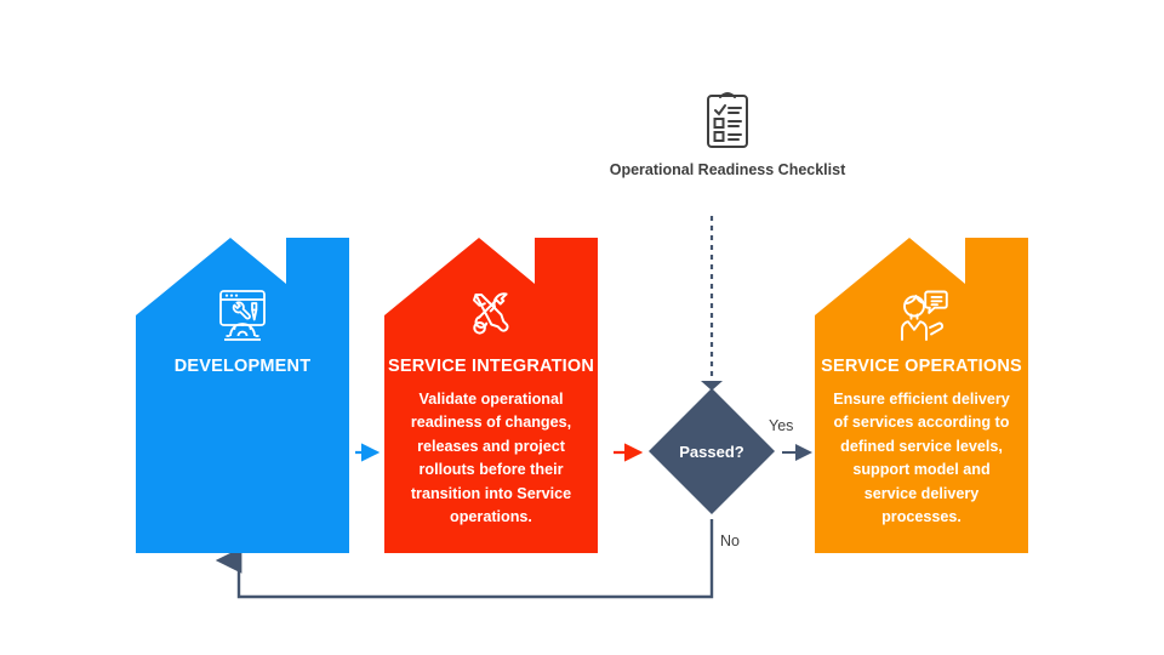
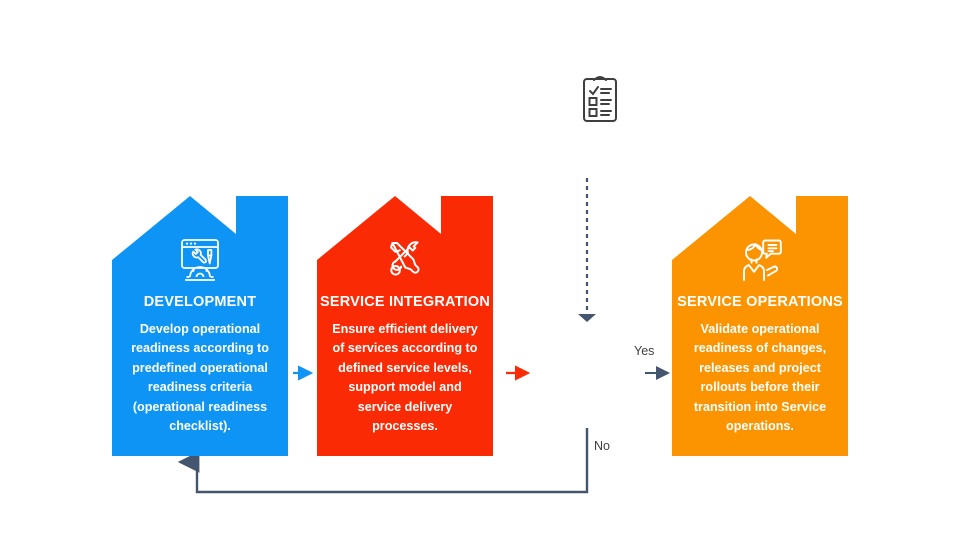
- Operational Readiness Checklist
  DEVELOPMENT
+ Develop operational readiness according to predefined operational readiness criteria (operational readiness checklist).
  SERVICE INTEGRATION
- Validate operational readiness of changes, releases and project rollouts before their transition into Service operations.
+ Ensure efficient delivery of services according to defined service levels, support model and service delivery processes.
  SERVICE OPERATIONS
- Ensure efficient delivery of services according to defined service levels, support model and service delivery processes.
+ Validate operational readiness of changes, releases and project rollouts before their transition into Service operations.
- Passed?
  Yes
  No
